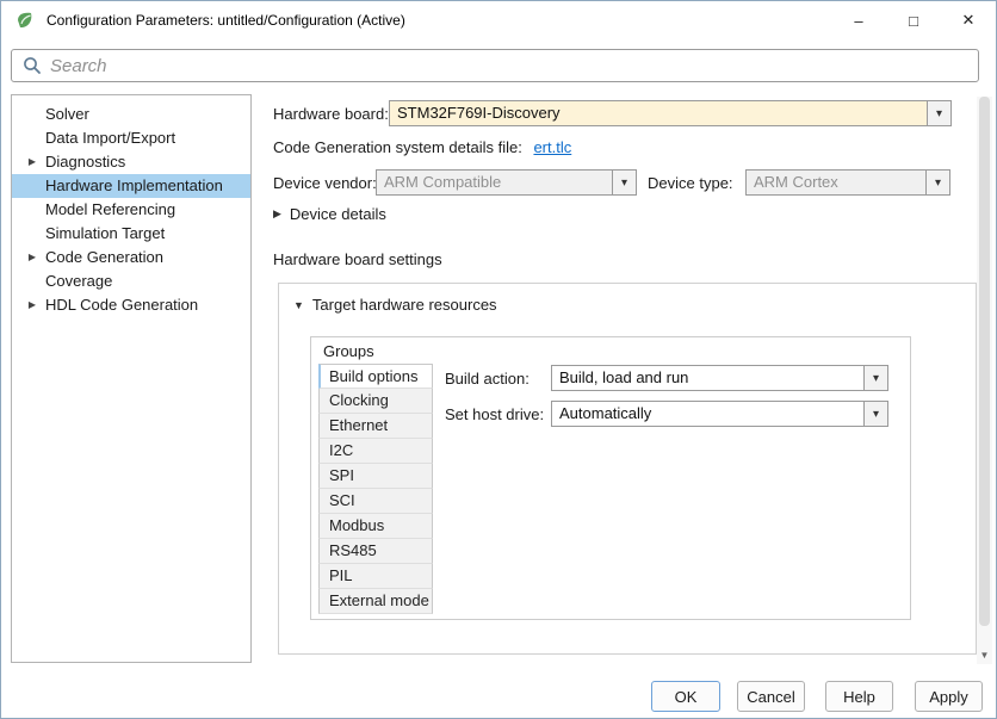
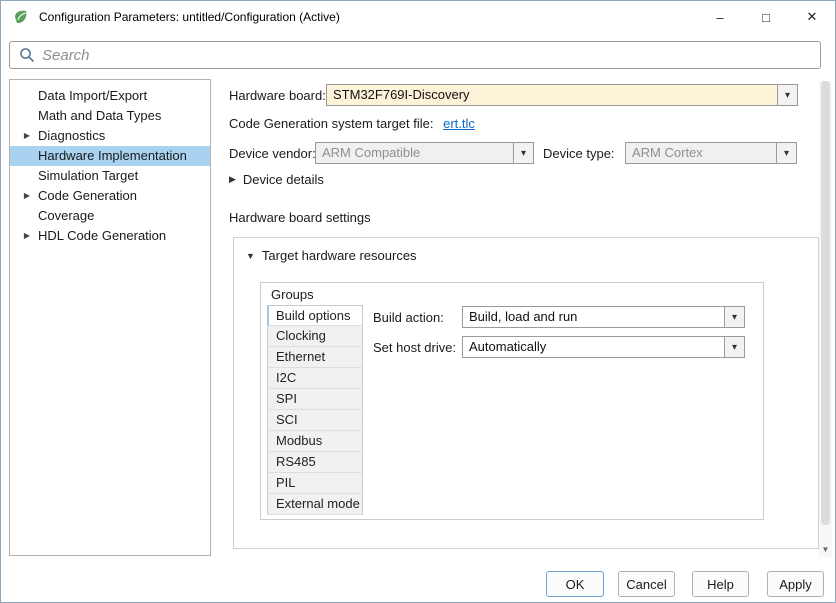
  Configuration Parameters: untitled/Configuration (Active)
  –
  □
  ✕
  Search
- Solver
  Data Import/Export
+ Math and Data Types
  ▶
  Diagnostics
  Hardware Implementation
- Model Referencing
  Simulation Target
  ▶
  Code Generation
  Coverage
  ▶
  HDL Code Generation
  Hardware board:
  STM32F769I-Discovery
  ▾
- Code Generation system details file: ert.tlc
+ Code Generation system target file: ert.tlc
  Device vendor:
  ARM Compatible
  ▾
  Device type:
  ARM Cortex
  ▾
  ▶
  Device details
  Hardware board settings
  ▼
  Target hardware resources
  Groups
  Build options
  Clocking
  Ethernet
  I2C
  SPI
  SCI
  Modbus
  RS485
  PIL
  External mode
  Build action:
  Build, load and run
  ▾
  Set host drive:
  Automatically
  ▾
  ▼
  OK
  Cancel
  Help
  Apply
